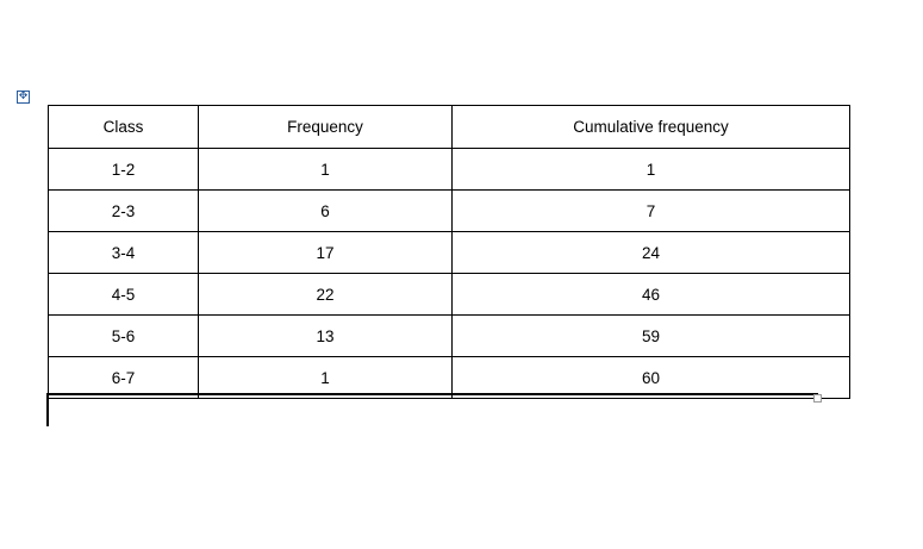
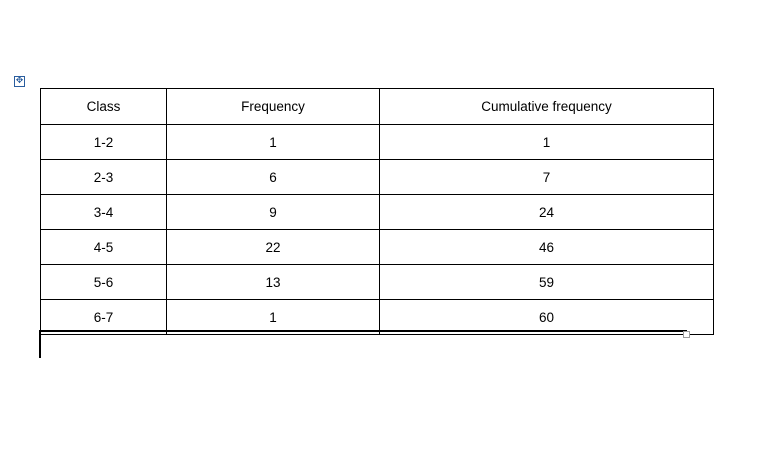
  ✥
  Class	Frequency	Cumulative frequency
  1-2	1	1
  2-3	6	7
- 3-4	17	24
+ 3-4	9	24
  4-5	22	46
  5-6	13	59
  6-7	1	60
